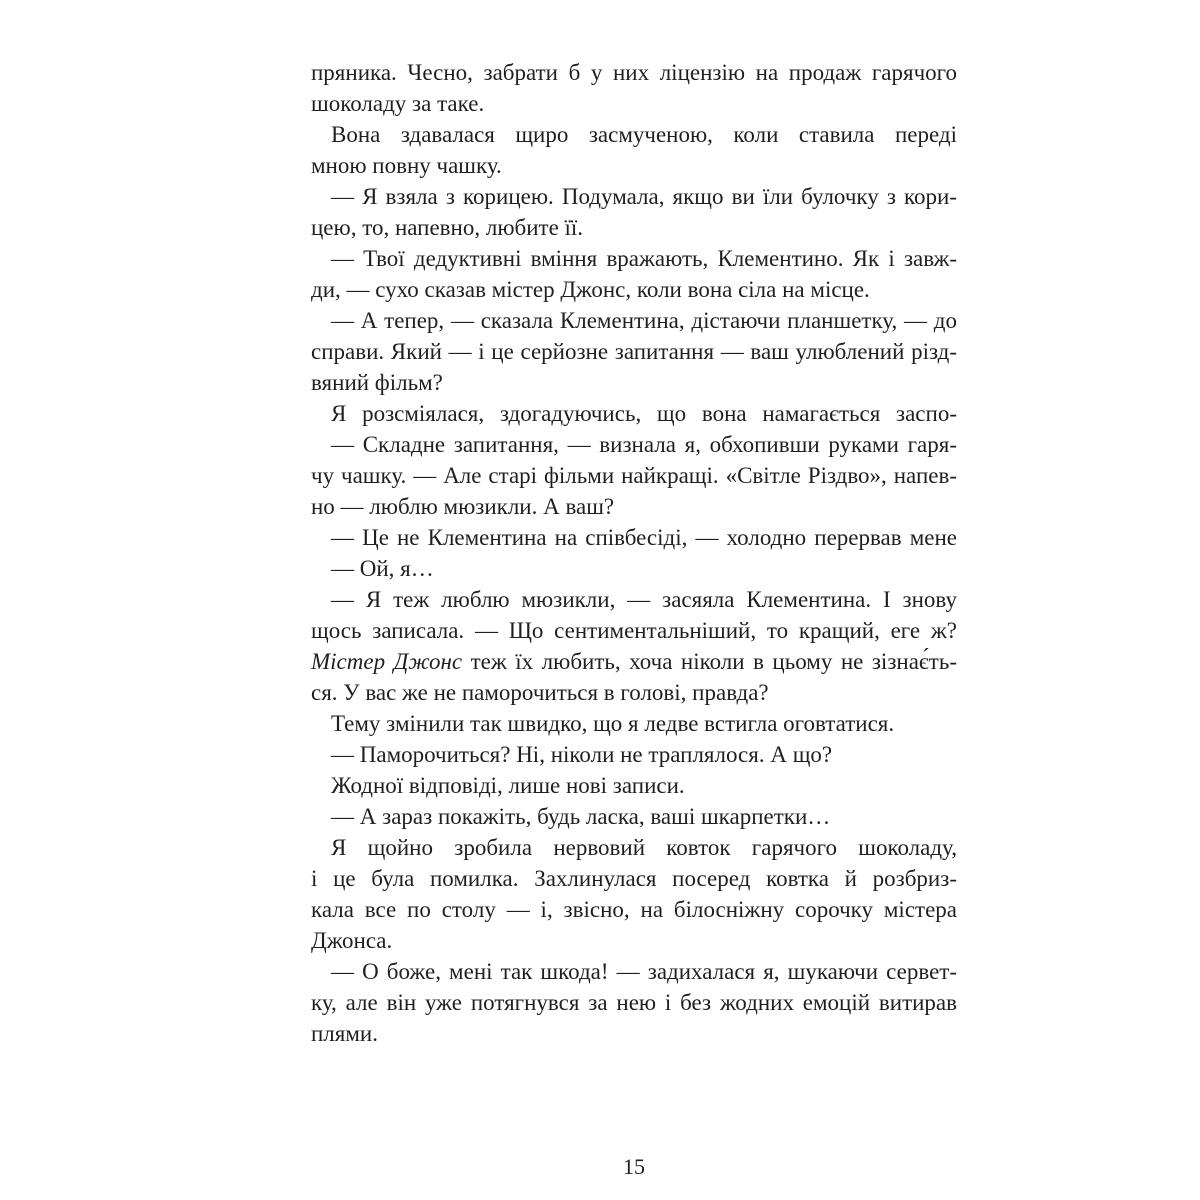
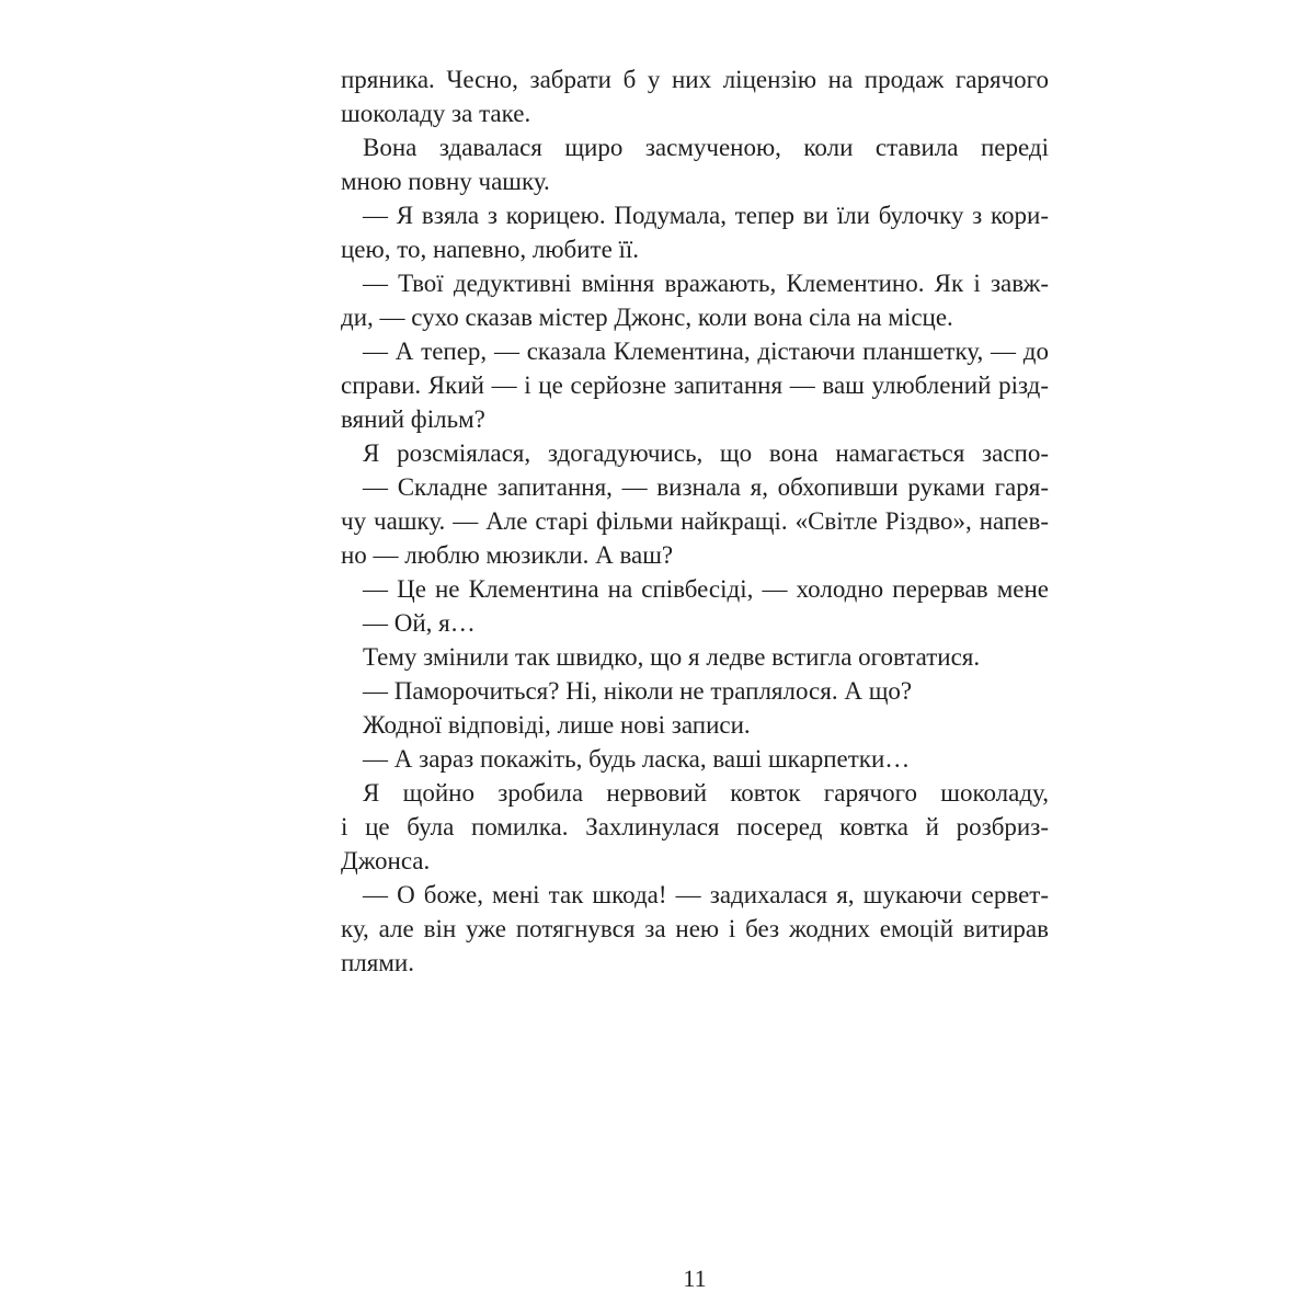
  пряника. Чесно, забрати б у них ліцензію на продаж гарячого
  шоколаду за таке.
  Вона здавалася щиро засмученою, коли ставила переді
  мною повну чашку.
- — Я взяла з корицею. Подумала, якщо ви їли булочку з кори-
+ — Я взяла з корицею. Подумала, тепер ви їли булочку з кори-
  цею, то, напевно, любите її.
  — Твої дедуктивні вміння вражають, Клементино. Як і завж-
  ди, — сухо сказав містер Джонс, коли вона сіла на місце.
  — А тепер, — сказала Клементина, дістаючи планшетку, — до
  справи. Який — і це серйозне запитання — ваш улюблений різд-
  вяний фільм?
  Я розсміялася, здогадуючись, що вона намагається заспо-
  — Складне запитання, — визнала я, обхопивши руками гаря-
  чу чашку. — Але старі фільми найкращі. «Світле Різдво», напев-
  но — люблю мюзикли. А ваш?
  — Це не Клементина на співбесіді, — холодно перервав мене
  — Ой, я…
- — Я теж люблю мюзикли, — засяяла Клементина. І знову
- щось записала. — Що сентиментальніший, то кращий, еге ж?
- Містер Джонс теж їх любить, хоча ніколи в цьому не зізнає́ть-
- ся. У вас же не паморочиться в голові, правда?
  Тему змінили так швидко, що я ледве встигла оговтатися.
  — Паморочиться? Ні, ніколи не траплялося. А що?
  Жодної відповіді, лише нові записи.
  — А зараз покажіть, будь ласка, ваші шкарпетки…
  Я щойно зробила нервовий ковток гарячого шоколаду,
  і це була помилка. Захлинулася посеред ковтка й розбриз-
- кала все по столу — і, звісно, на білосніжну сорочку містера
  Джонса.
  — О боже, мені так шкода! — задихалася я, шукаючи сервет-
  ку, але він уже потягнувся за нею і без жодних емоцій витирав
  плями.
- 15
+ 11
